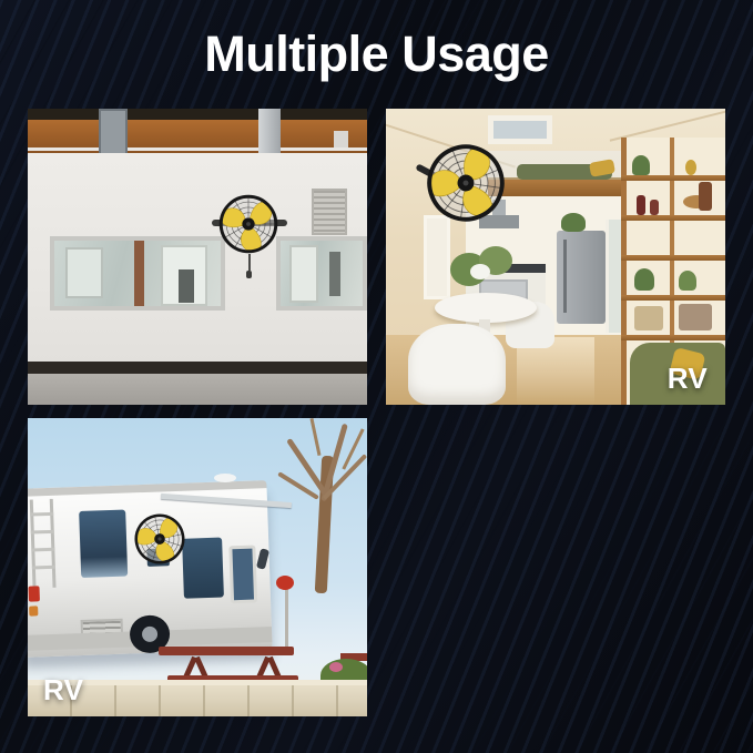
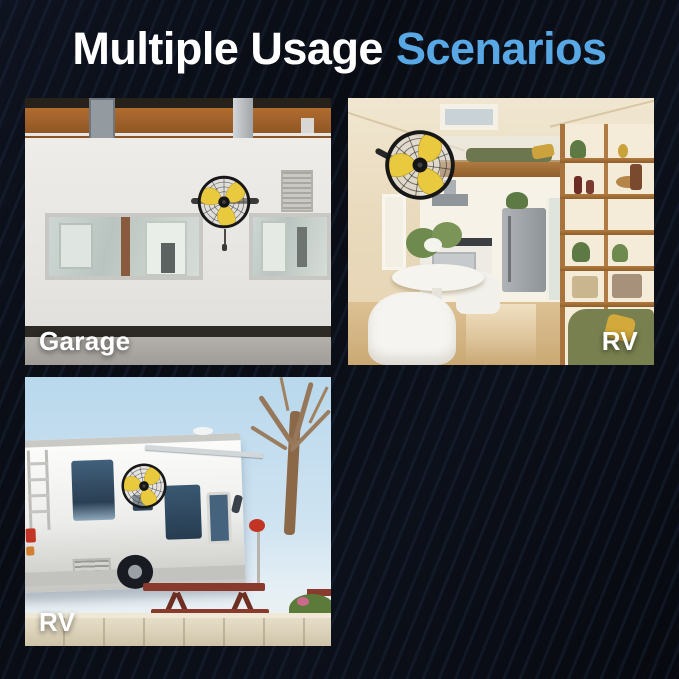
  Multiple Usage
+ Scenarios
+ Garage
  RV
  RV
